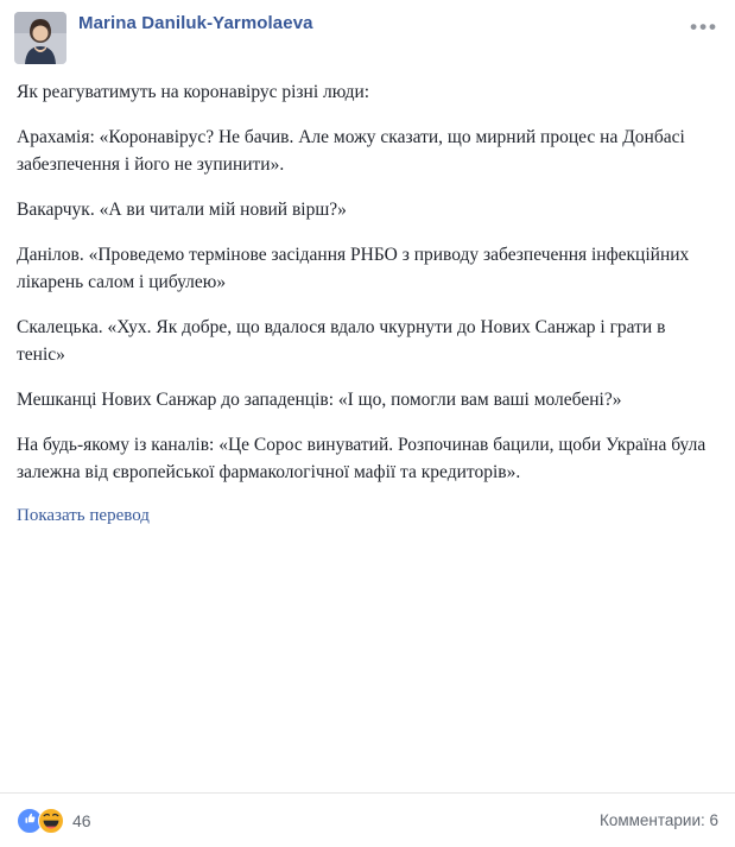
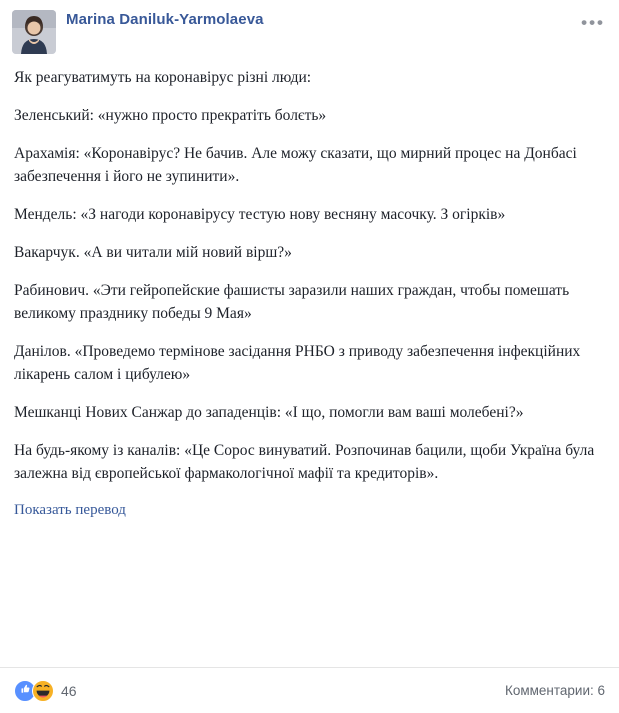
  Marina Daniluk-Yarmolaeva
  •••
  Як реагуватимуть на коронавірус різні люди:
+ Зеленський: «нужно просто прекратіть болєть»
  Арахамія: «Коронавірус? Не бачив. Але можу сказати, що мирний процес на Донбасі забезпечення і його не зупинити».
+ Мендель: «З нагоди коронавірусу тестую нову весняну масочку. З огірків»
  Вакарчук. «А ви читали мій новий вірш?»
+ Рабинович. «Эти гейропейские фашисты заразили наших граждан, чтобы помешать великому празднику победы 9 Мая»
  Данілов. «Проведемо термінове засідання РНБО з приводу забезпечення інфекційних лікарень салом і цибулею»
- Скалецька. «Хух. Як добре, що вдалося вдало чкурнути до Нових Санжар і грати в теніс»
  Мешканці Нових Санжар до западенців: «І що, помогли вам ваші молебені?»
  На будь-якому із каналів: «Це Сорос винуватий. Розпочинав бацили, щоби Україна була залежна від європейської фармакологічної мафії та кредиторів».
  Показать перевод
  46
  Комментарии: 6
